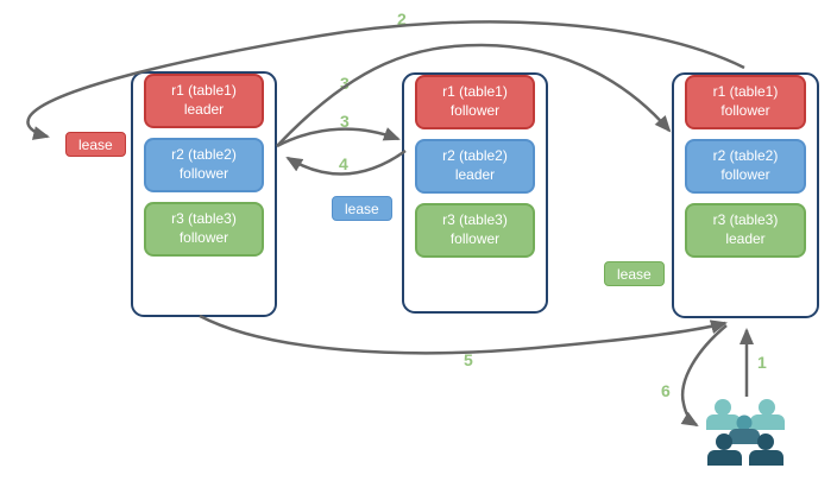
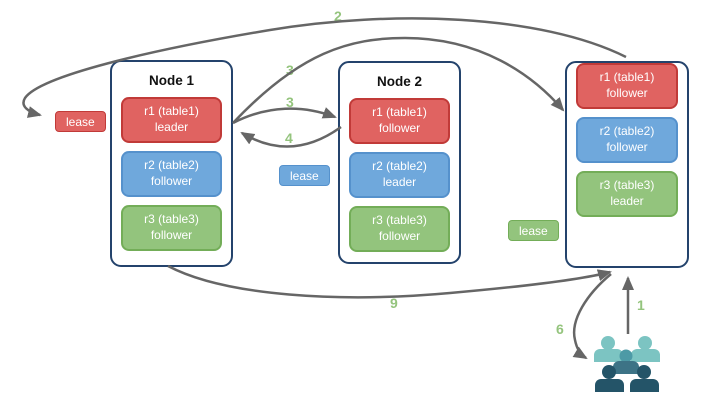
+ Node 1
  r1 (table1)
  leader
  r2 (table2)
  follower
  r3 (table3)
  follower
+ Node 2
  r1 (table1)
  follower
  r2 (table2)
  leader
  r3 (table3)
  follower
  r1 (table1)
  follower
  r2 (table2)
  follower
  r3 (table3)
  leader
  lease
  lease
  lease
  2
  3
  3
  4
- 5
+ 9
  6
  1
